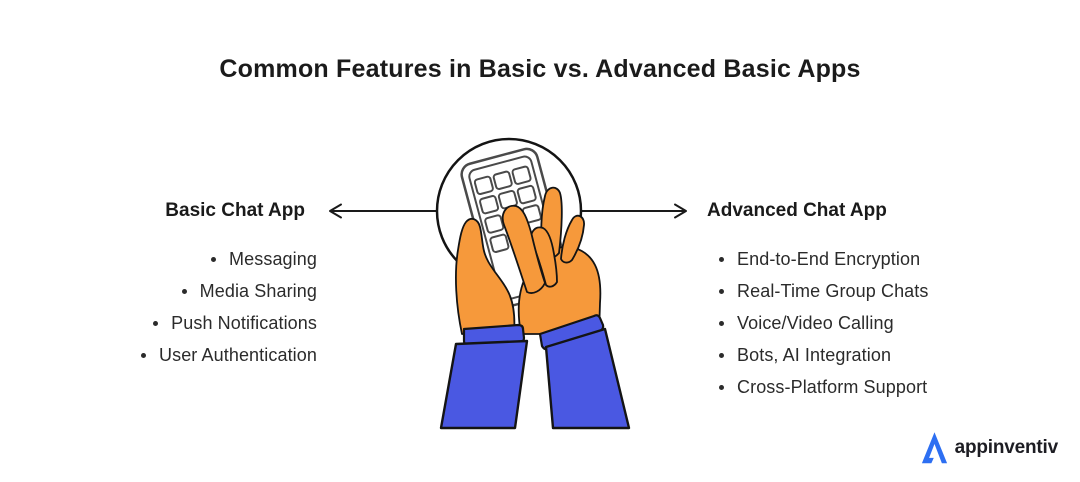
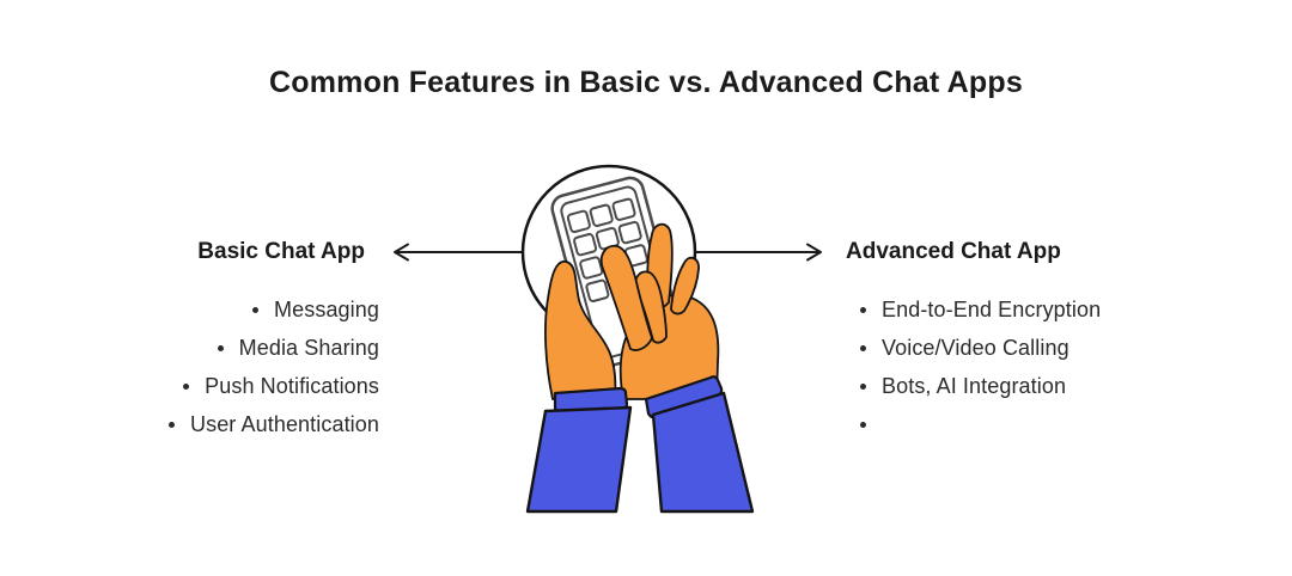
- Common Features in Basic vs. Advanced Basic Apps
+ Common Features in Basic vs. Advanced Chat Apps
  Basic Chat App
  Messaging
  Media Sharing
  Push Notifications
  User Authentication
  Advanced Chat App
  End-to-End Encryption
- Real-Time Group Chats
  Voice/Video Calling
  Bots, AI Integration
- Cross-Platform Support
- appinventiv
